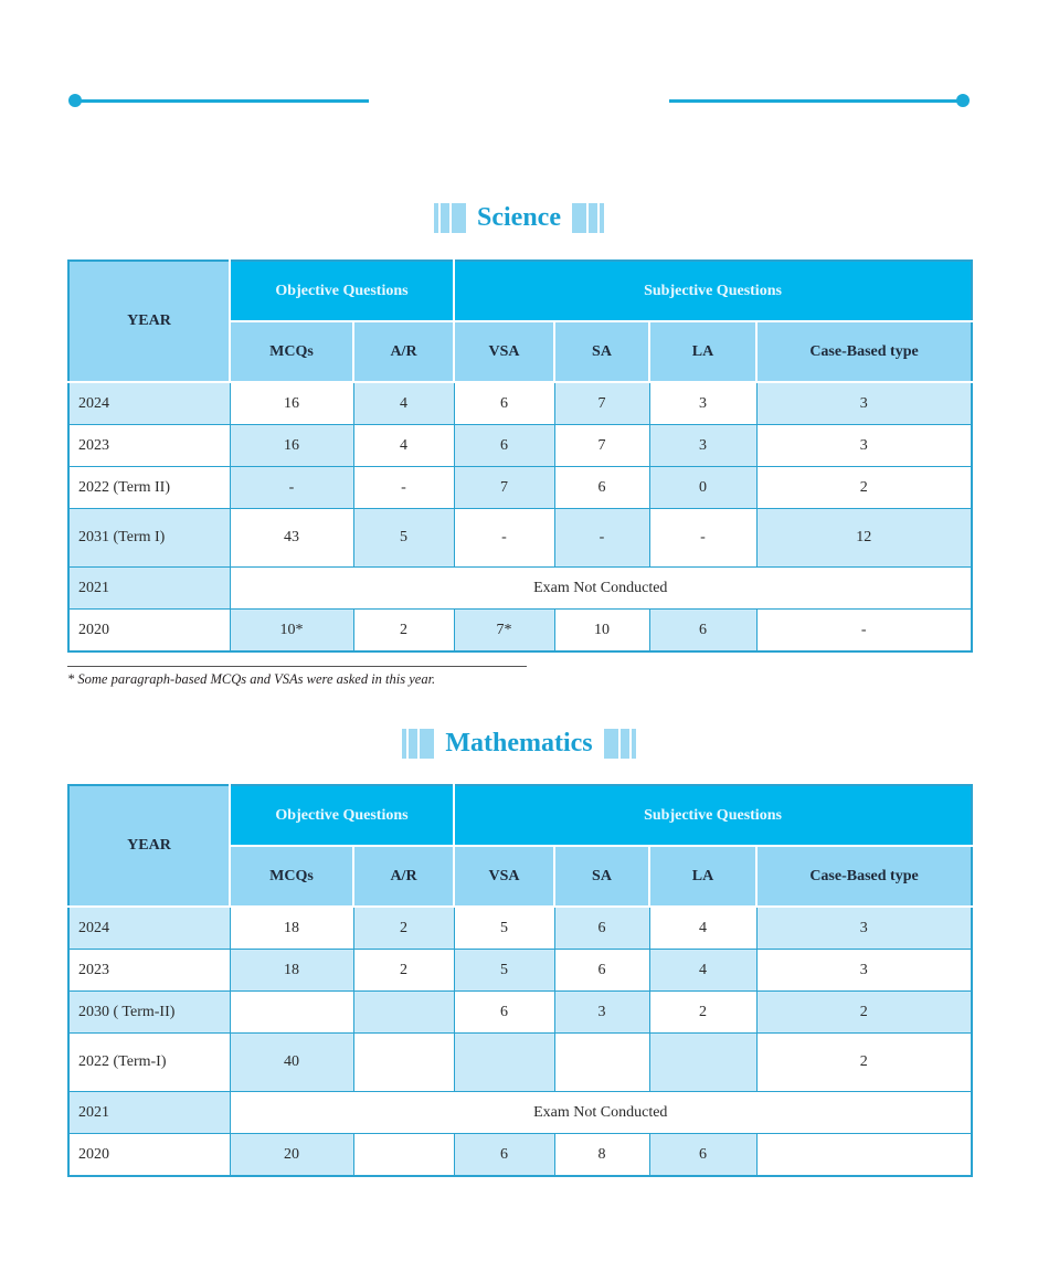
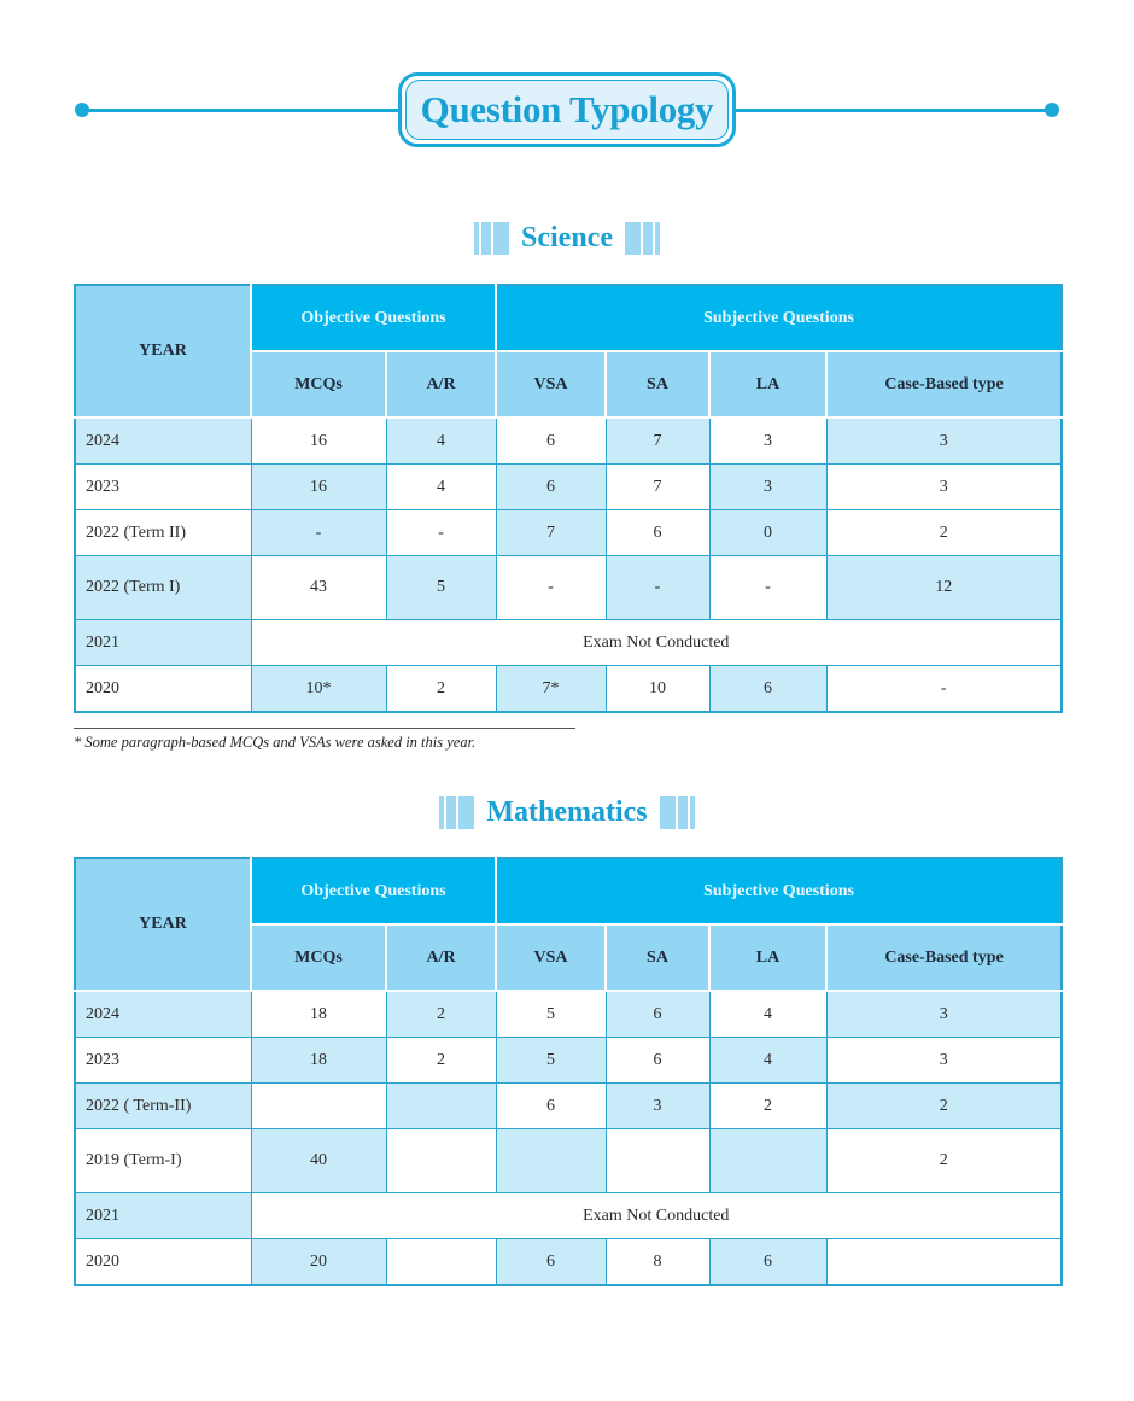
+ Question Typology
  Science
  YEAR	Objective Questions	Subjective Questions
  MCQs	A/R	VSA	SA	LA	Case-Based type
  2024	16	4	6	7	3	3
  2023	16	4	6	7	3	3
  2022 (Term II)	-	-	7	6	0	2
- 2031 (Term I)	43	5	-	-	-	12
+ 2022 (Term I)	43	5	-	-	-	12
  2021	Exam Not Conducted
  2020	10*	2	7*	10	6	-
  * Some paragraph-based MCQs and VSAs were asked in this year.
  Mathematics
  YEAR	Objective Questions	Subjective Questions
  MCQs	A/R	VSA	SA	LA	Case-Based type
  2024	18	2	5	6	4	3
  2023	18	2	5	6	4	3
- 2030 ( Term-II)			6	3	2	2
+ 2022 ( Term-II)			6	3	2	2
- 2022 (Term-I)	40					2
+ 2019 (Term-I)	40					2
  2021	Exam Not Conducted
  2020	20		6	8	6
